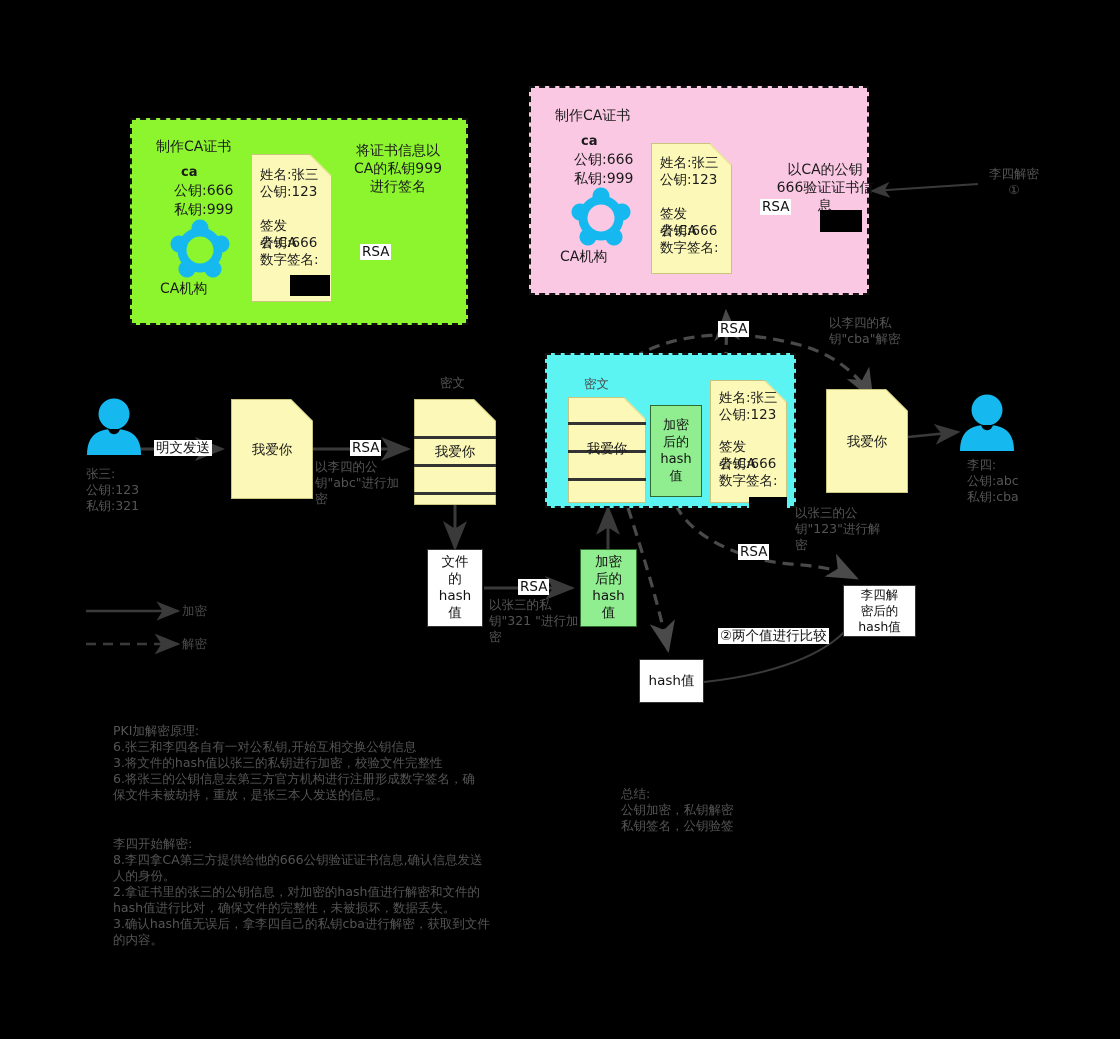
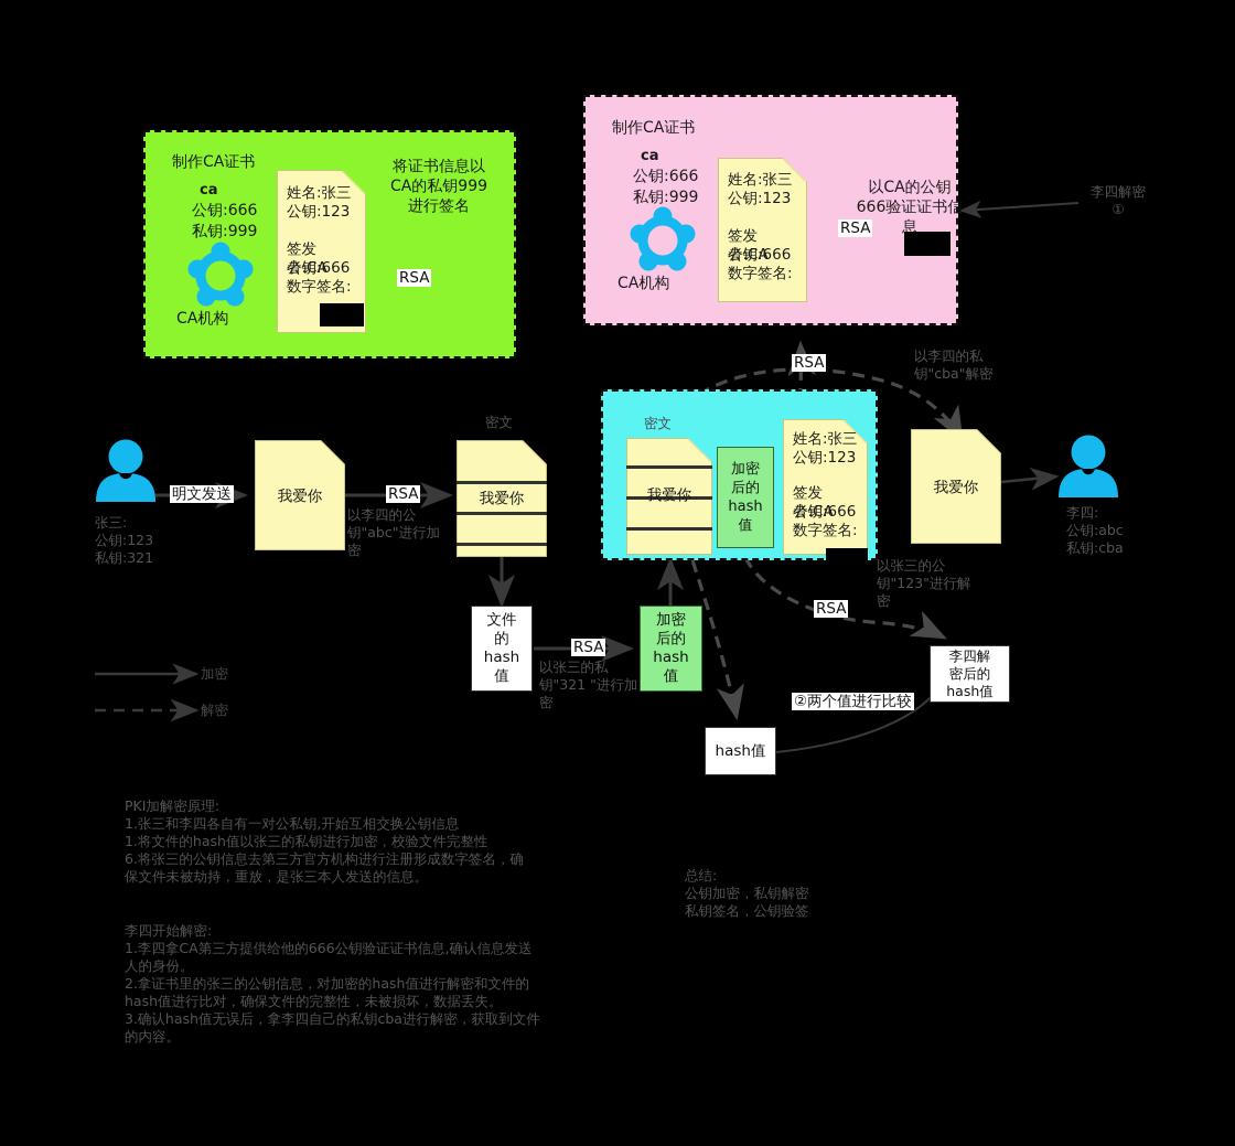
  制作CA证书
  ca
  公钥:666
  私钥:999
  CA机构
  姓名:张三
  公钥:123
  签发者:CA
  公钥:666
  数字签名:
  将证书信息以
  CA的私钥999
  进行签名
  RSA
  制作CA证书
  ca
  公钥:666
  私钥:999
  CA机构
  姓名:张三
  公钥:123
  签发者:CA
  公钥:666
  数字签名:
  以CA的公钥
  666验证证书信
  息
  RSA
  李四解密
  ①
  张三:
  公钥:123
  私钥:321
  明文发送
  我爱你
  RSA
  以李四的公
  钥"abc"进行加
  密
  密文
  我爱你
  文件
  的
  hash
  值
  RSA
  以张三的私
  钥"321 "进行加
  密
  加密
  后的
  hash
  值
  密文
  我爱你
  加密
  后的
  hash
  值
  姓名:张三
  公钥:123
  签发者:CA
  公钥:666
  数字签名:
  RSA
  以李四的私
  钥"cba"解密
  我爱你
  李四:
  公钥:abc
  私钥:cba
  以张三的公
  钥"123"进行解
  密
  RSA
  hash值
  李四解
  密后的
  hash值
  ②两个值进行比较
  加密
  解密
  PKI加解密原理:
- 6.张三和李四各自有一对公私钥,开始互相交换公钥信息
+ 1.张三和李四各自有一对公私钥,开始互相交换公钥信息
- 3.将文件的hash值以张三的私钥进行加密，校验文件完整性
+ 1.将文件的hash值以张三的私钥进行加密，校验文件完整性
  6.将张三的公钥信息去第三方官方机构进行注册形成数字签名，确
  保文件未被劫持，重放，是张三本人发送的信息。
  李四开始解密:
- 8.李四拿CA第三方提供给他的666公钥验证证书信息,确认信息发送
+ 1.李四拿CA第三方提供给他的666公钥验证证书信息,确认信息发送
  人的身份。
  2.拿证书里的张三的公钥信息，对加密的hash值进行解密和文件的
  hash值进行比对，确保文件的完整性，未被损坏，数据丢失。
  3.确认hash值无误后，拿李四自己的私钥cba进行解密，获取到文件
  的内容。
  总结:
  公钥加密，私钥解密
  私钥签名，公钥验签
